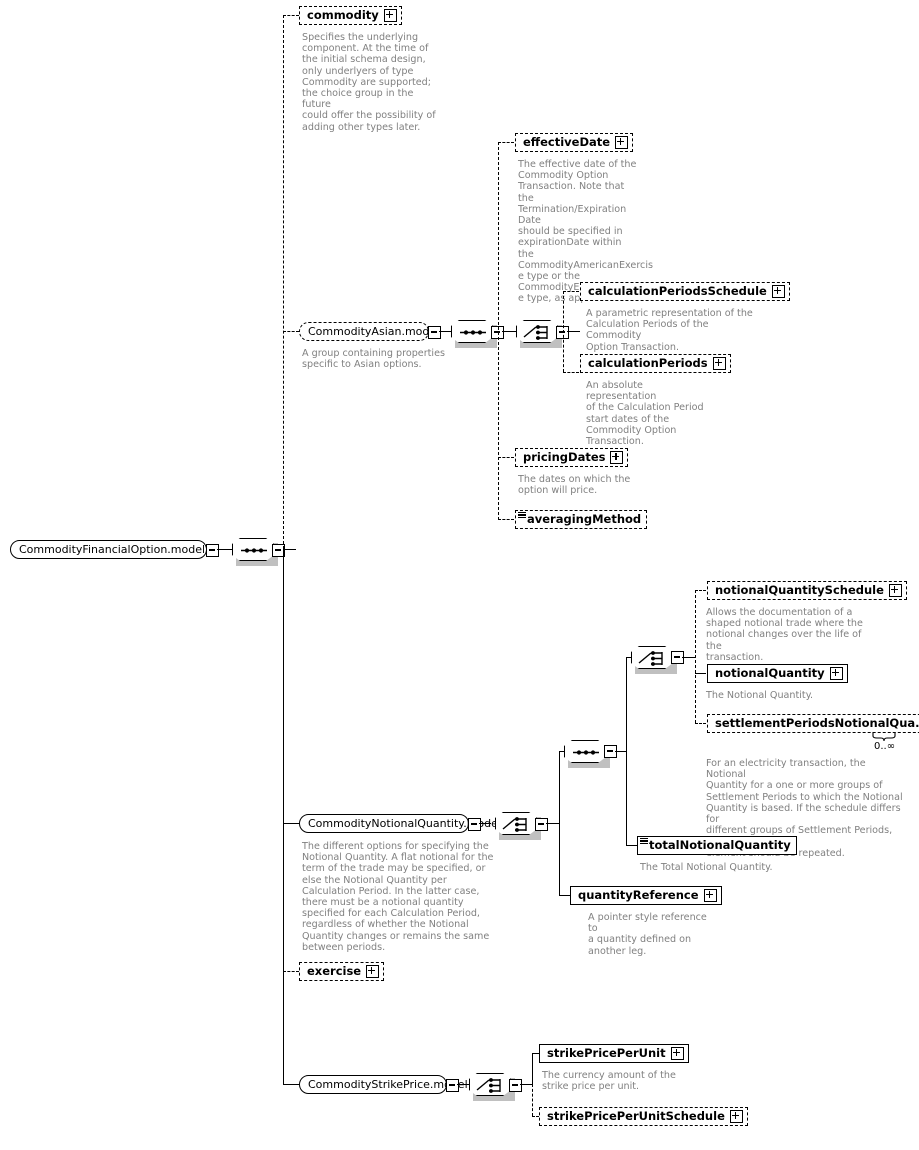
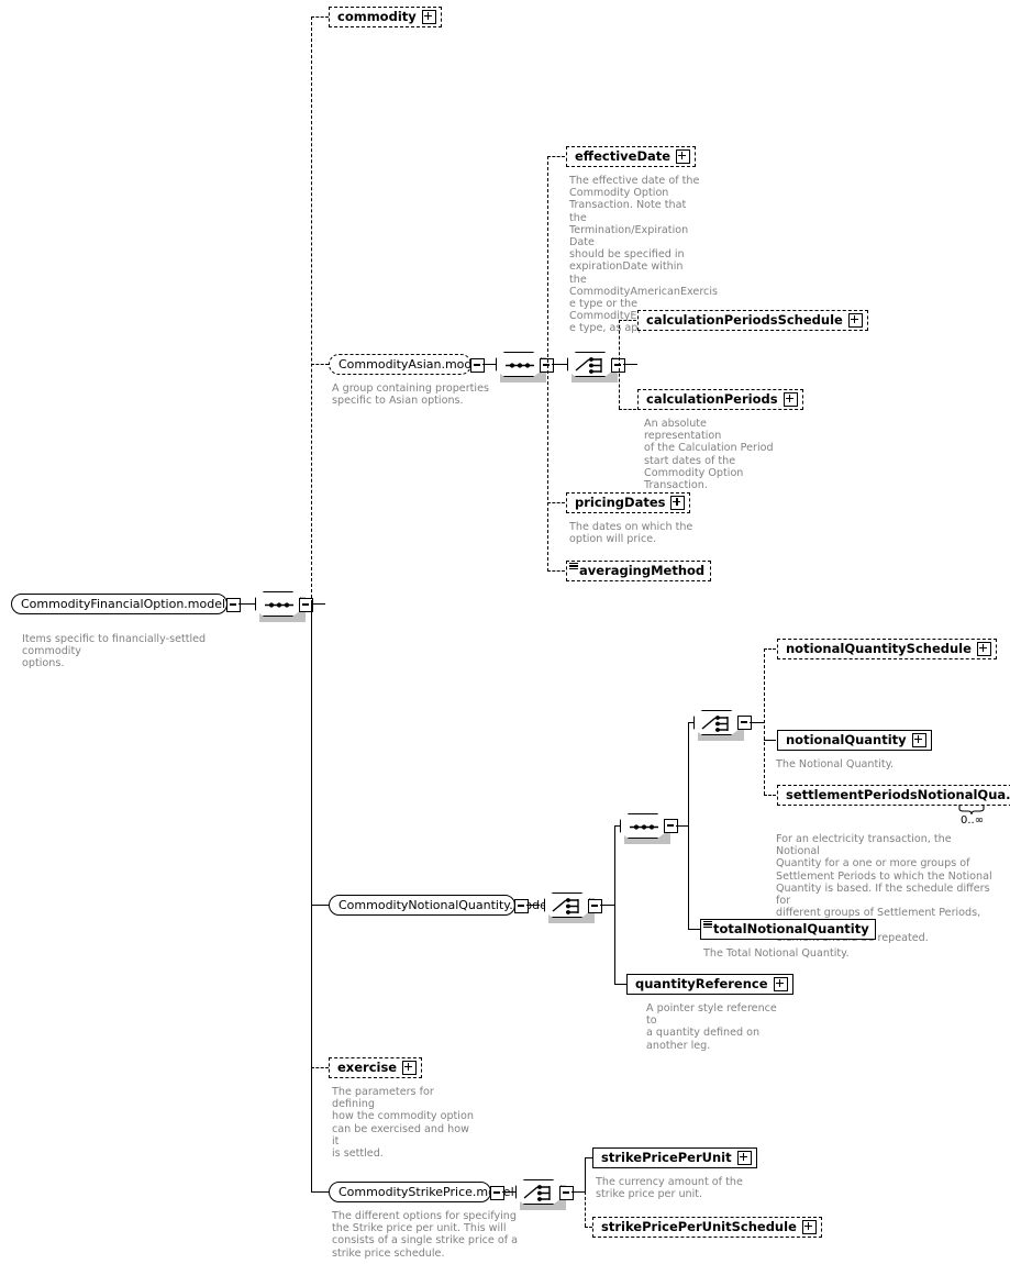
  CommodityFinancialOption.model
+ Items specific to financially-settled commodity
+ options.
  commodity
- Specifies the underlying
- component. At the time of
- the initial schema design,
- only underlyers of type
- Commodity are supported;
- the choice group in the future
- could offer the possibility of
- adding other types later.
  CommodityAsian.mod
  A group containing properties
  specific to Asian options.
  effectiveDate
  The effective date of the
  Commodity Option
  Transaction. Note that the
  Termination/Expiration Date
  should be specified in
  expirationDate within the
  CommodityAmericanExercis
  e type or the
  calculationPeriodsSchedule
- A parametric representation of the
- Calculation Periods of the Commodity
- Option Transaction.
  calculationPeriods
  An absolute representation
  of the Calculation Period
  start dates of the
  Commodity Option
  Transaction.
  pricingDates
  The dates on which the
  option will price.
  averagingMethod
  CommodityNotionalQuantity.e
- The different options for specifying the
- Notional Quantity. A flat notional for the
- term of the trade may be specified, or
- else the Notional Quantity per
- Calculation Period. In the latter case,
- there must be a notional quantity
- specified for each Calculation Period,
- regardless of whether the Notional
- Quantity changes or remains the same
- between periods.
  notionalQuantitySchedule
- Allows the documentation of a
- shaped notional trade where the
- notional changes over the life of the
- transaction.
  notionalQuantity
  The Notional Quantity.
  settlementPeriodsNotionalQua.
  0..∞
  For an electricity transaction, the Notional
  Quantity for a one or more groups of
  Settlement Periods to which the Notional
  Quantity is based. If the schedule differs for
  different groups of Settlement Periods,
  totalNotionalQuantity
  The Total Notional Quantity.
  quantityReference
  A pointer style reference to
  a quantity defined on
  another leg.
  exercise
+ The parameters for defining
+ how the commodity option
+ can be exercised and how it
+ is settled.
  CommodityStrikePrice.m
+ The different options for specifying
+ the Strike price per unit. This will
+ consists of a single strike price of a
+ strike price schedule.
  strikePricePerUnit
  The currency amount of the
  strike price per unit.
  strikePricePerUnitSchedule
